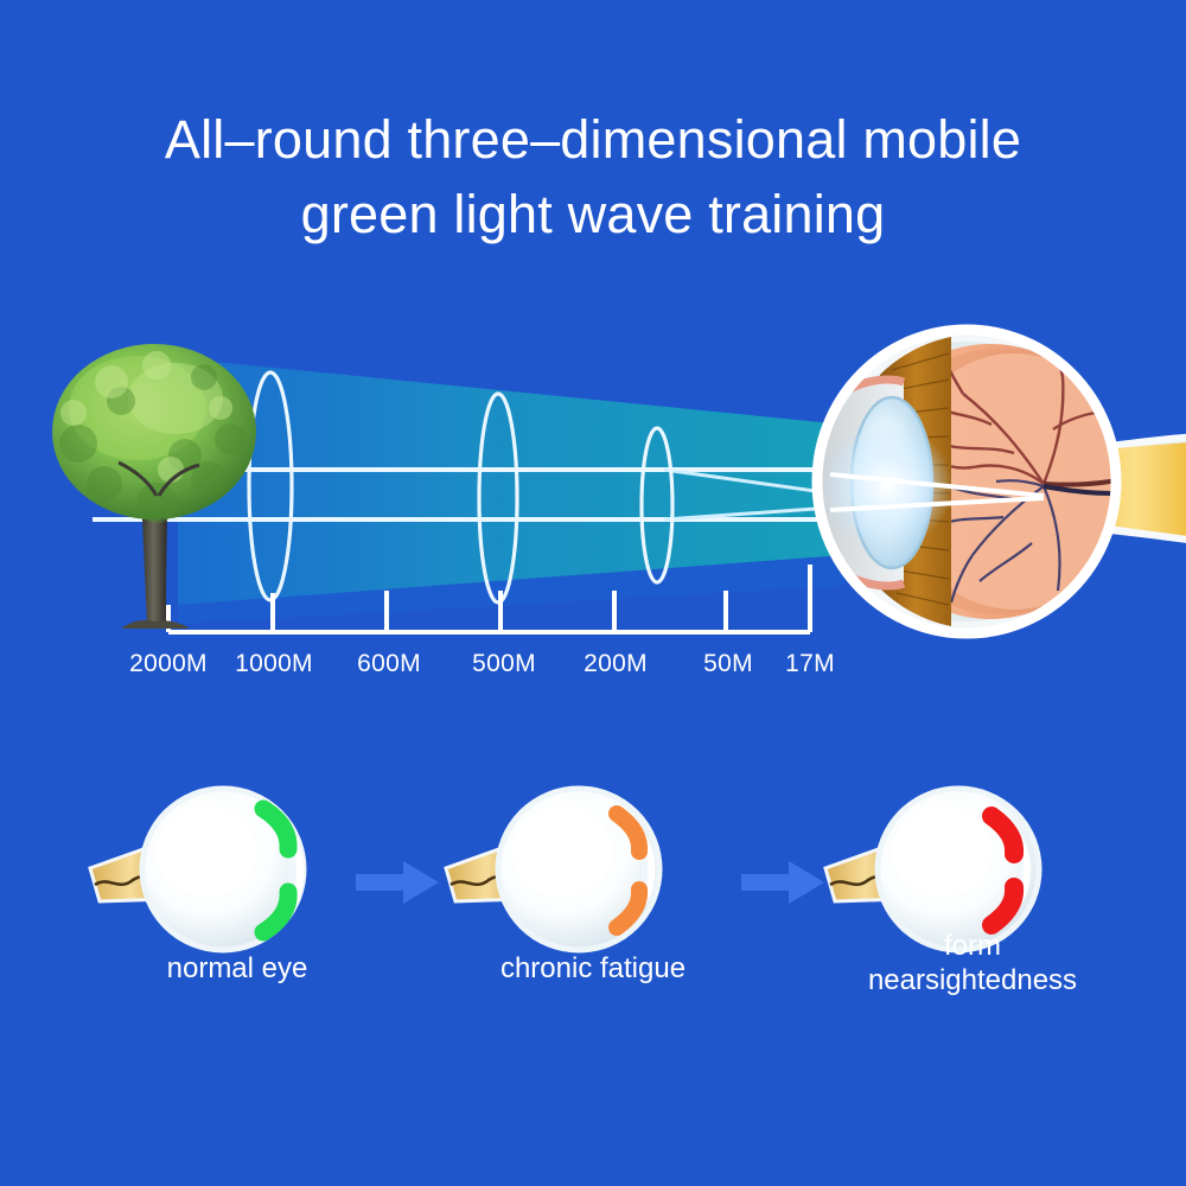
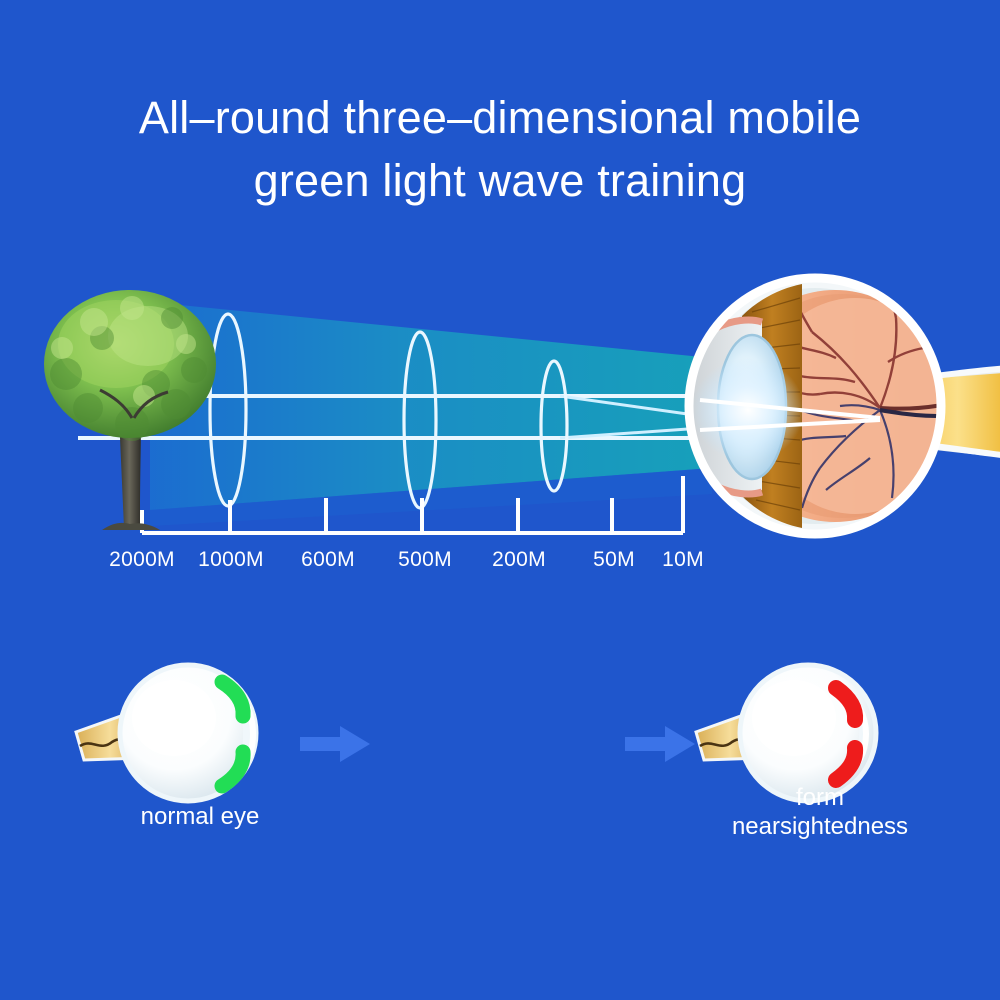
  All–round three–dimensional mobile
  green light wave training
  2000M
  1000M
  600M
  500M
  200M
  50M
- 17M
+ 10M
  normal eye
- chronic fatigue
  form
  nearsightedness
